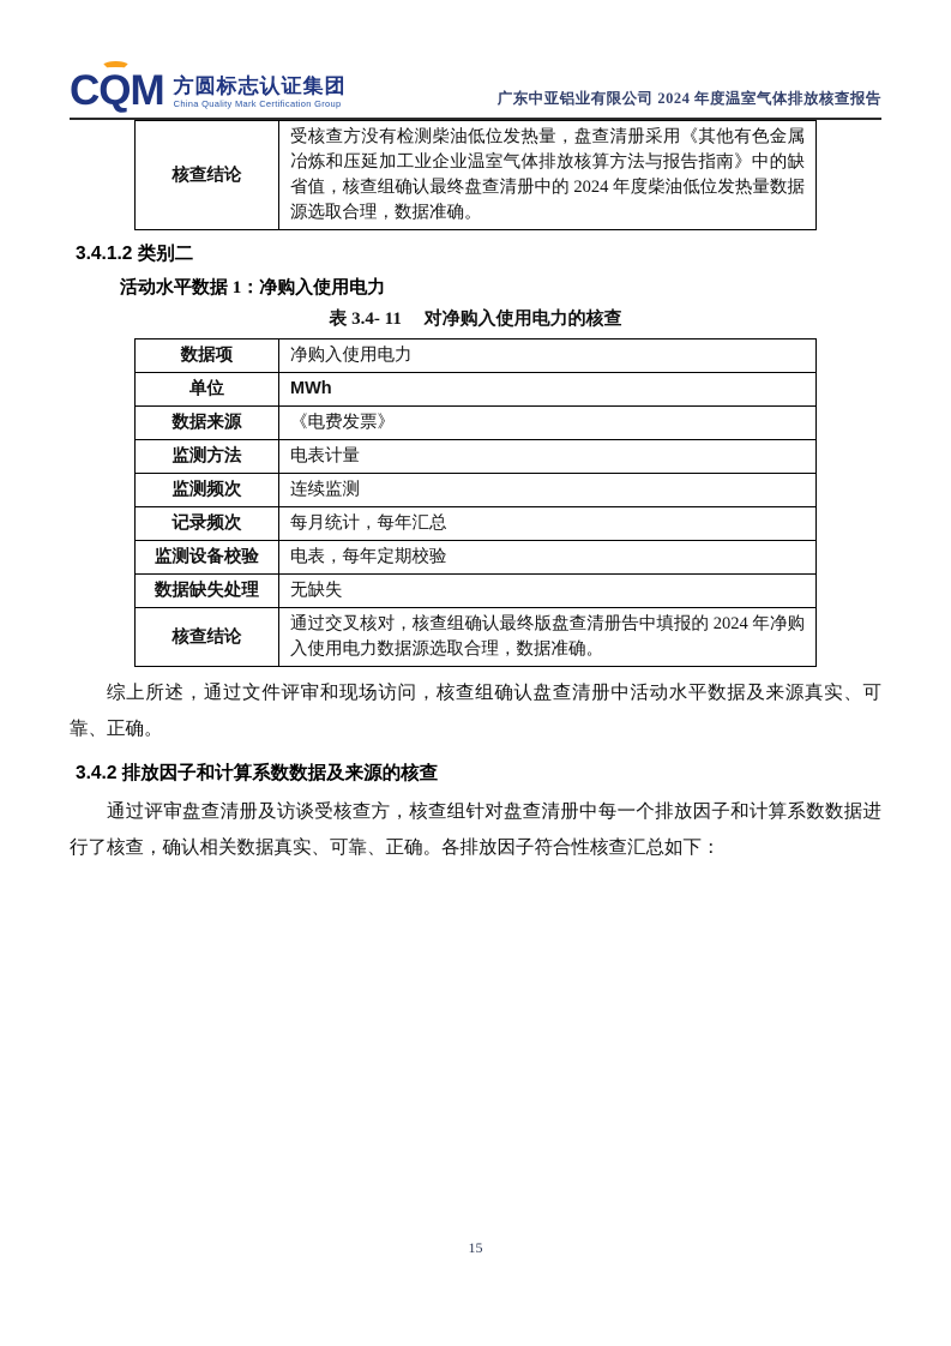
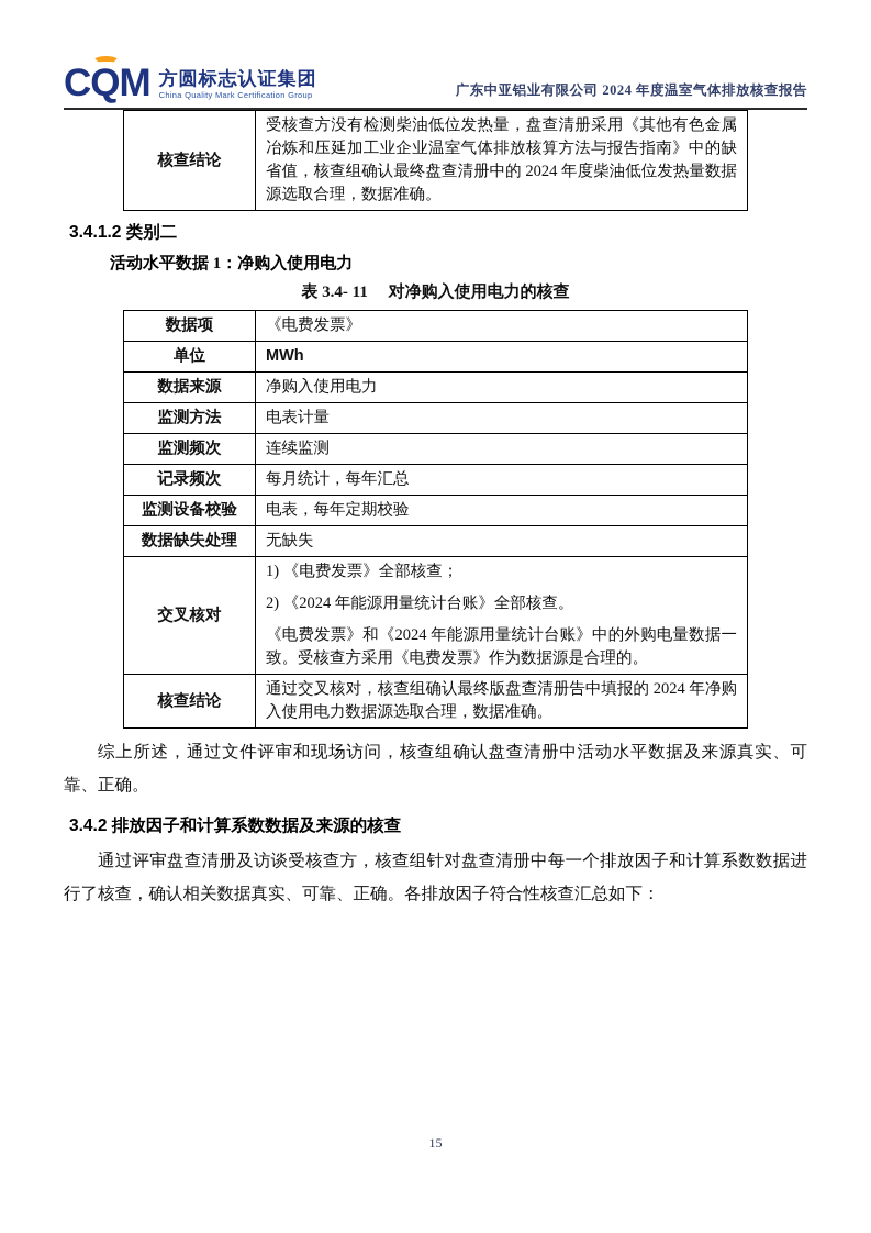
  CQM
  方圆标志认证集团
  China Quality Mark Certification Group
  广东中亚铝业有限公司 2024 年度温室气体排放核查报告
  核查结论	受核查方没有检测柴油低位发热量，盘查清册采用《其他有色金属冶炼和压延加工业企业温室气体排放核算方法与报告指南》中的缺省值，核查组确认最终盘查清册中的 2024 年度柴油低位发热量数据源选取合理，数据准确。
  3.4.1.2 类别二
  活动水平数据 1：净购入使用电力
  表 3.4- 11 对净购入使用电力的核查
- 数据项	净购入使用电力
+ 数据项	《电费发票》
  单位	MWh
- 数据来源	《电费发票》
+ 数据来源	净购入使用电力
  监测方法	电表计量
  监测频次	连续监测
  记录频次	每月统计，每年汇总
  监测设备校验	电表，每年定期校验
  数据缺失处理	无缺失
+ 交叉核对	1) 《电费发票》全部核查； 2) 《2024 年能源用量统计台账》全部核查。 《电费发票》和《2024 年能源用量统计台账》中的外购电量数据一致。受核查方采用《电费发票》作为数据源是合理的。
  核查结论	通过交叉核对，核查组确认最终版盘查清册告中填报的 2024 年净购入使用电力数据源选取合理，数据准确。
  综上所述，通过文件评审和现场访问，核查组确认盘查清册中活动水平数据及来源真实、可靠、正确。
  3.4.2 排放因子和计算系数数据及来源的核查
  通过评审盘查清册及访谈受核查方，核查组针对盘查清册中每一个排放因子和计算系数数据进行了核查，确认相关数据真实、可靠、正确。各排放因子符合性核查汇总如下：
  15
